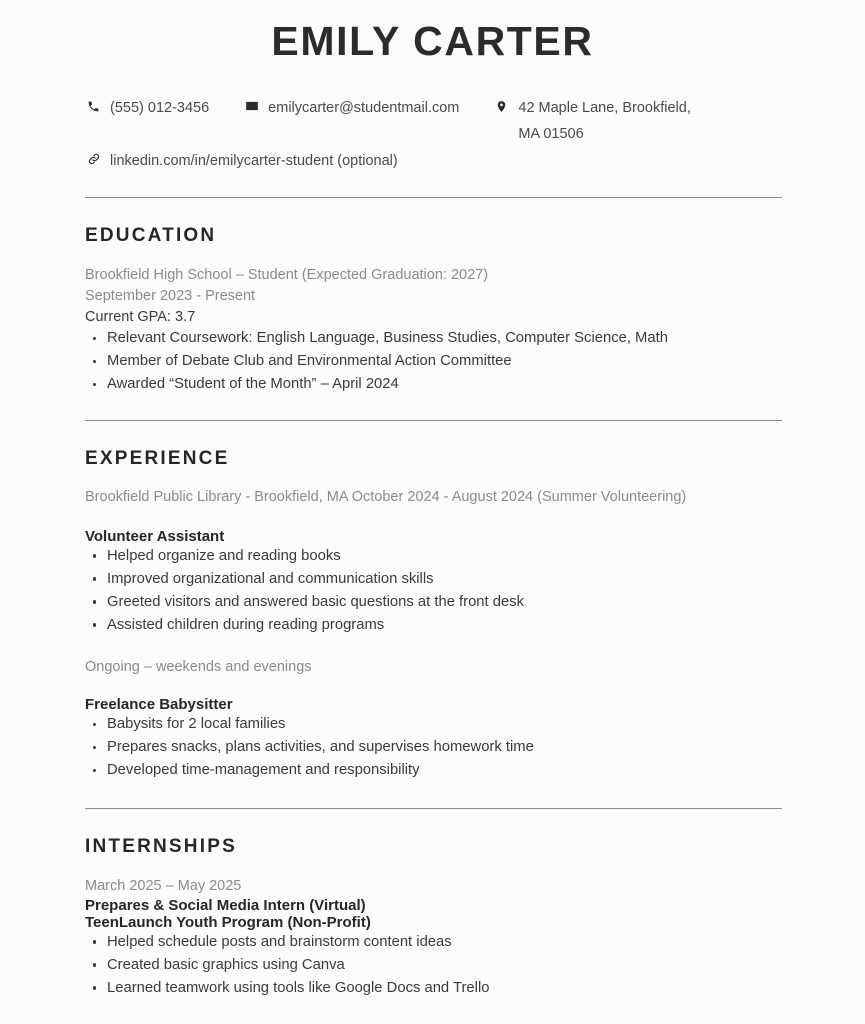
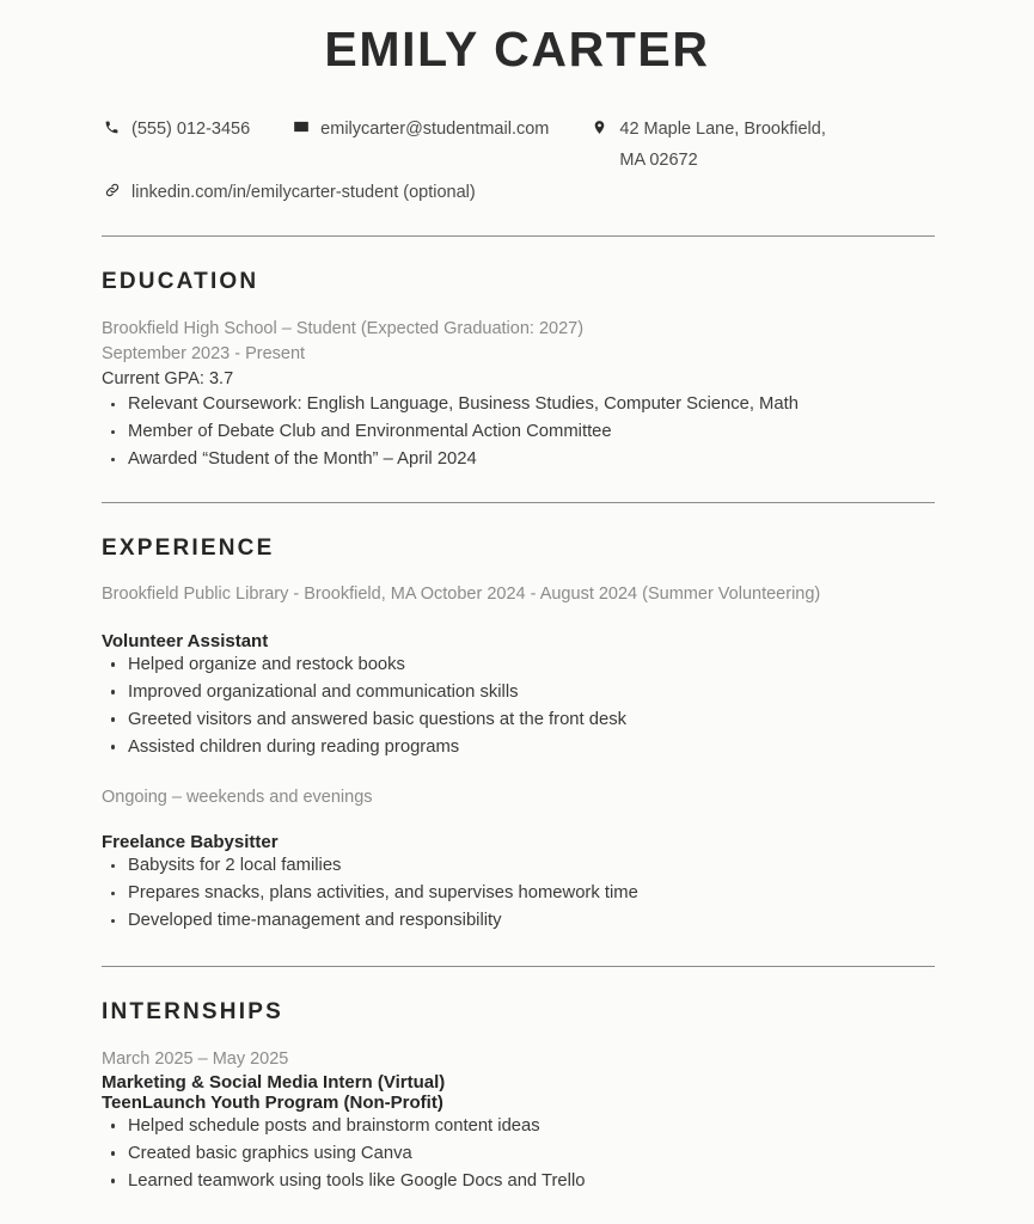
  EMILY CARTER
  (555) 012-3456
  emilycarter@studentmail.com
- 42 Maple Lane, Brookfield, MA 01506
+ 42 Maple Lane, Brookfield, MA 02672
  linkedin.com/in/emilycarter-student (optional)
  EDUCATION
  Brookfield High School – Student (Expected Graduation: 2027)
  September 2023 - Present
  Current GPA: 3.7
  Relevant Coursework: English Language, Business Studies, Computer Science, Math
  Member of Debate Club and Environmental Action Committee
  Awarded “Student of the Month” – April 2024
  EXPERIENCE
  Brookfield Public Library - Brookfield, MA October 2024 - August 2024 (Summer Volunteering)
  Volunteer Assistant
- Helped organize and reading books
+ Helped organize and restock books
  Improved organizational and communication skills
  Greeted visitors and answered basic questions at the front desk
  Assisted children during reading programs
  Ongoing – weekends and evenings
  Freelance Babysitter
  Babysits for 2 local families
  Prepares snacks, plans activities, and supervises homework time
  Developed time-management and responsibility
  INTERNSHIPS
  March 2025 – May 2025
- Prepares & Social Media Intern (Virtual)
+ Marketing & Social Media Intern (Virtual)
  TeenLaunch Youth Program (Non-Profit)
  Helped schedule posts and brainstorm content ideas
  Created basic graphics using Canva
  Learned teamwork using tools like Google Docs and Trello
